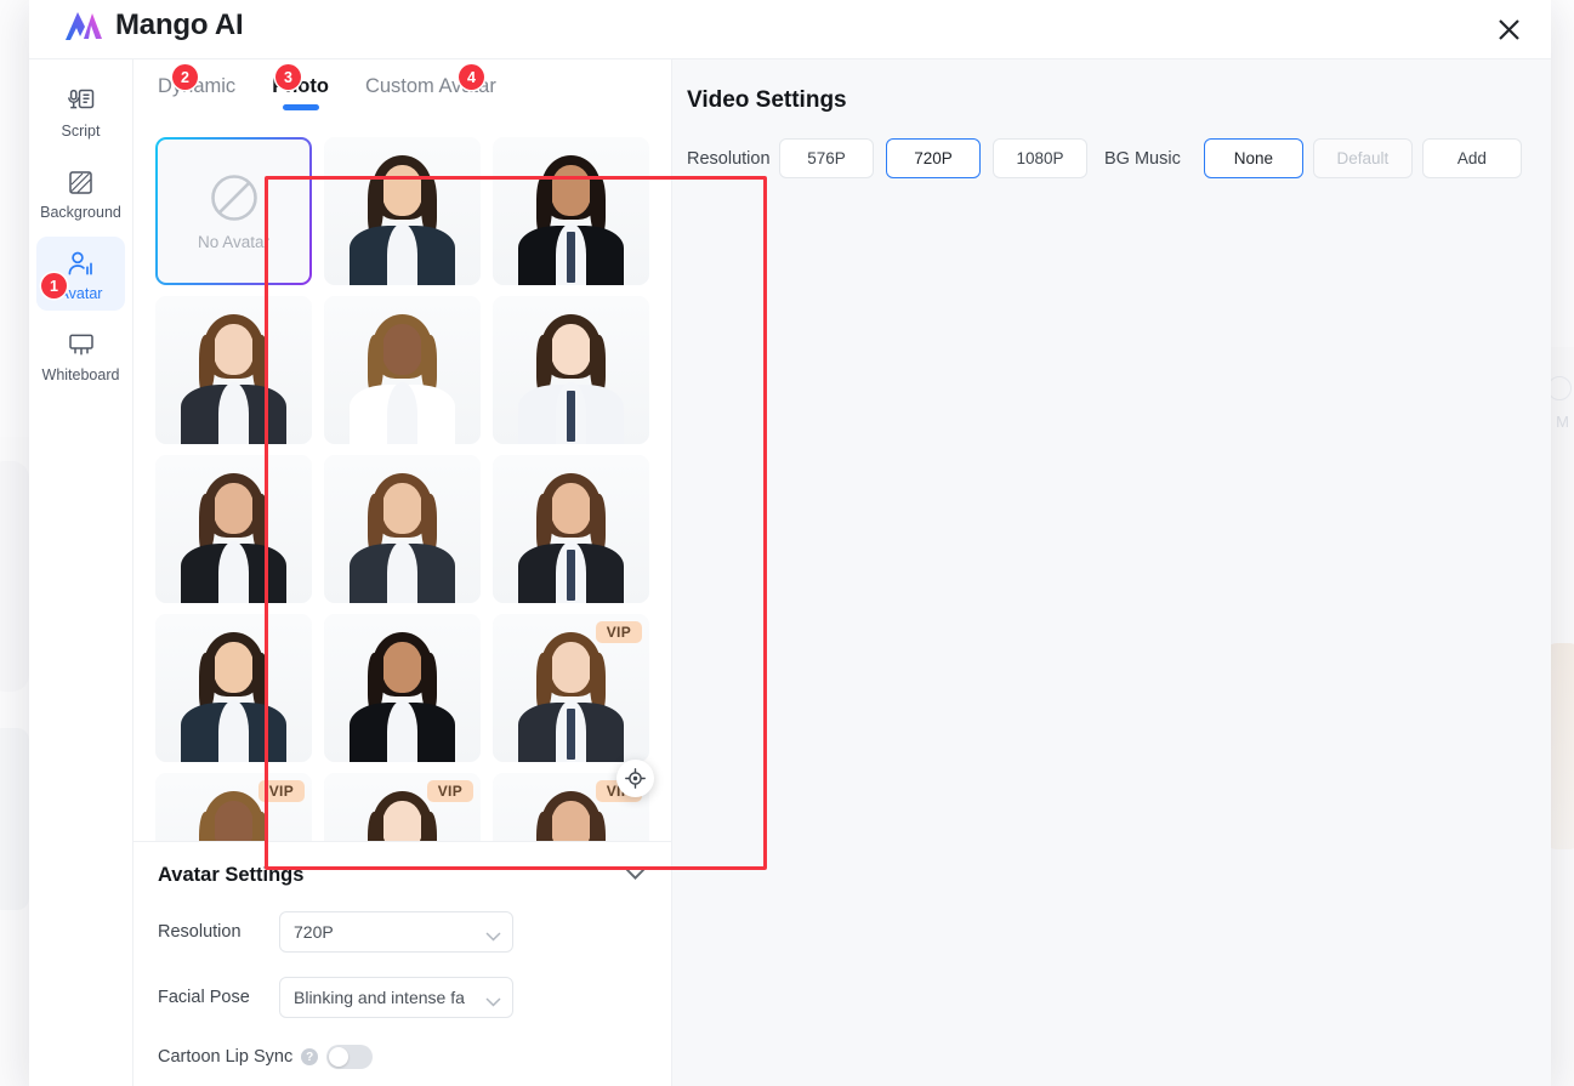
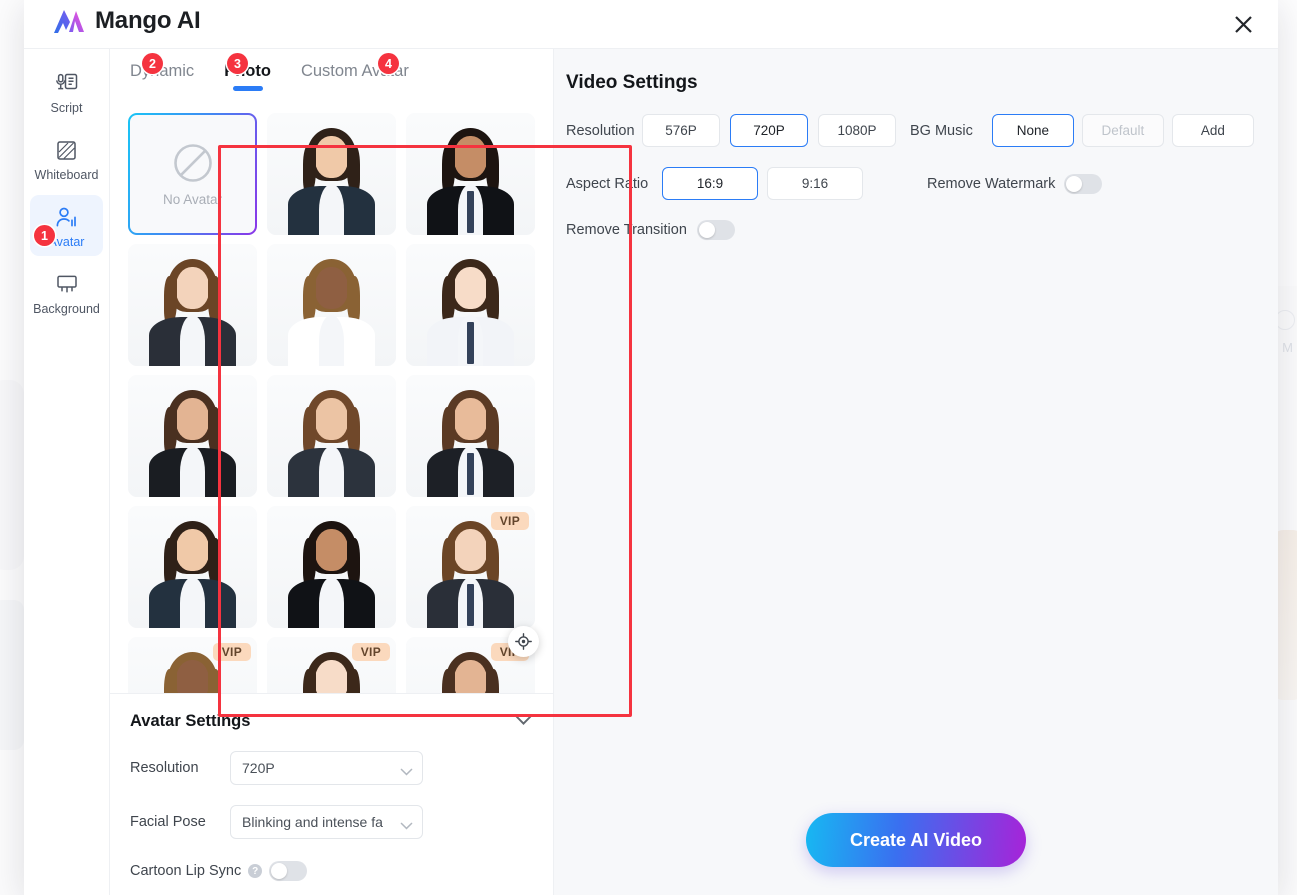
  M
  Mango AI
  Script
- Background
+ Whiteboard
  1
  vatar
- Whiteboard
+ Background
  Damic
  Custom Avar
  2
  3
  4
  No Avatar
  VIP
  VIP
  VIP
  Avatar Settings
  Resolution
  720P
  Facial Pose
  Blinking and intense fa
  Cartoon Lip Sync
  ?
  Video Settings
  Resolution
  576P
  720P
  1080P
  BG Music
  None
  Default
  Add
+ Aspect Ratio
+ 16:9
+ 9:16
+ Remove Watermark
+ Remove Transition
+ Create AI Video
